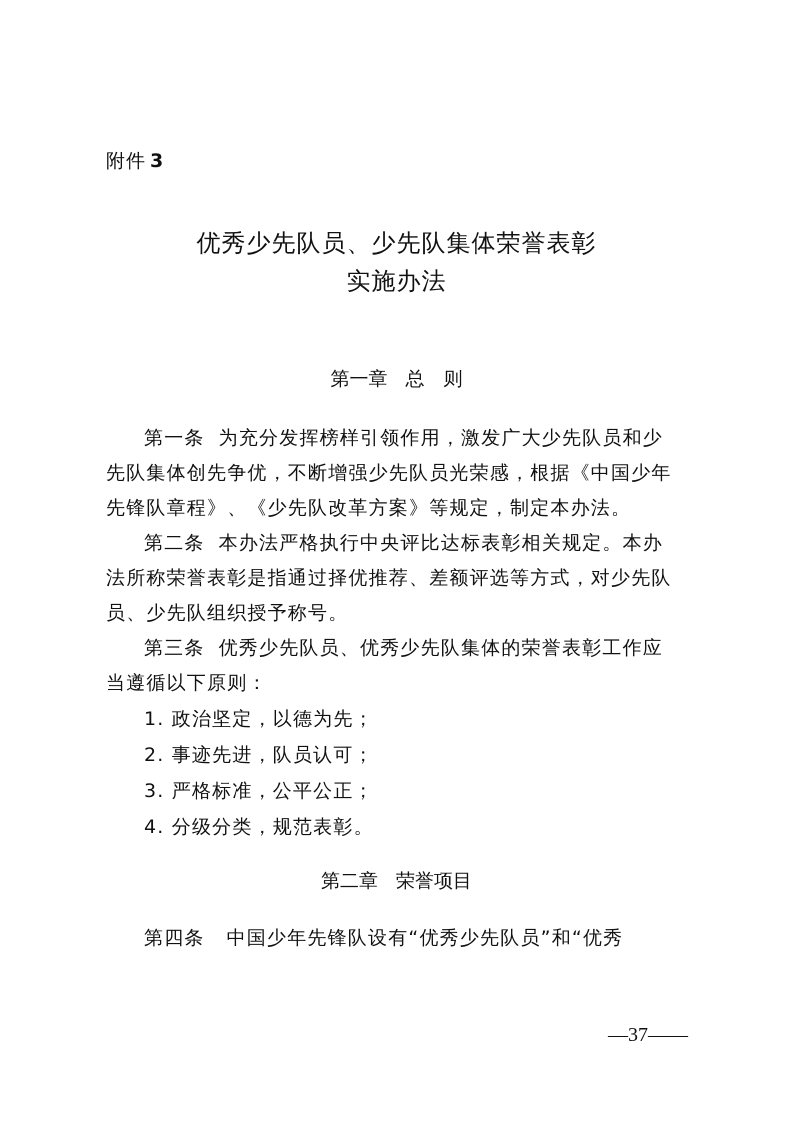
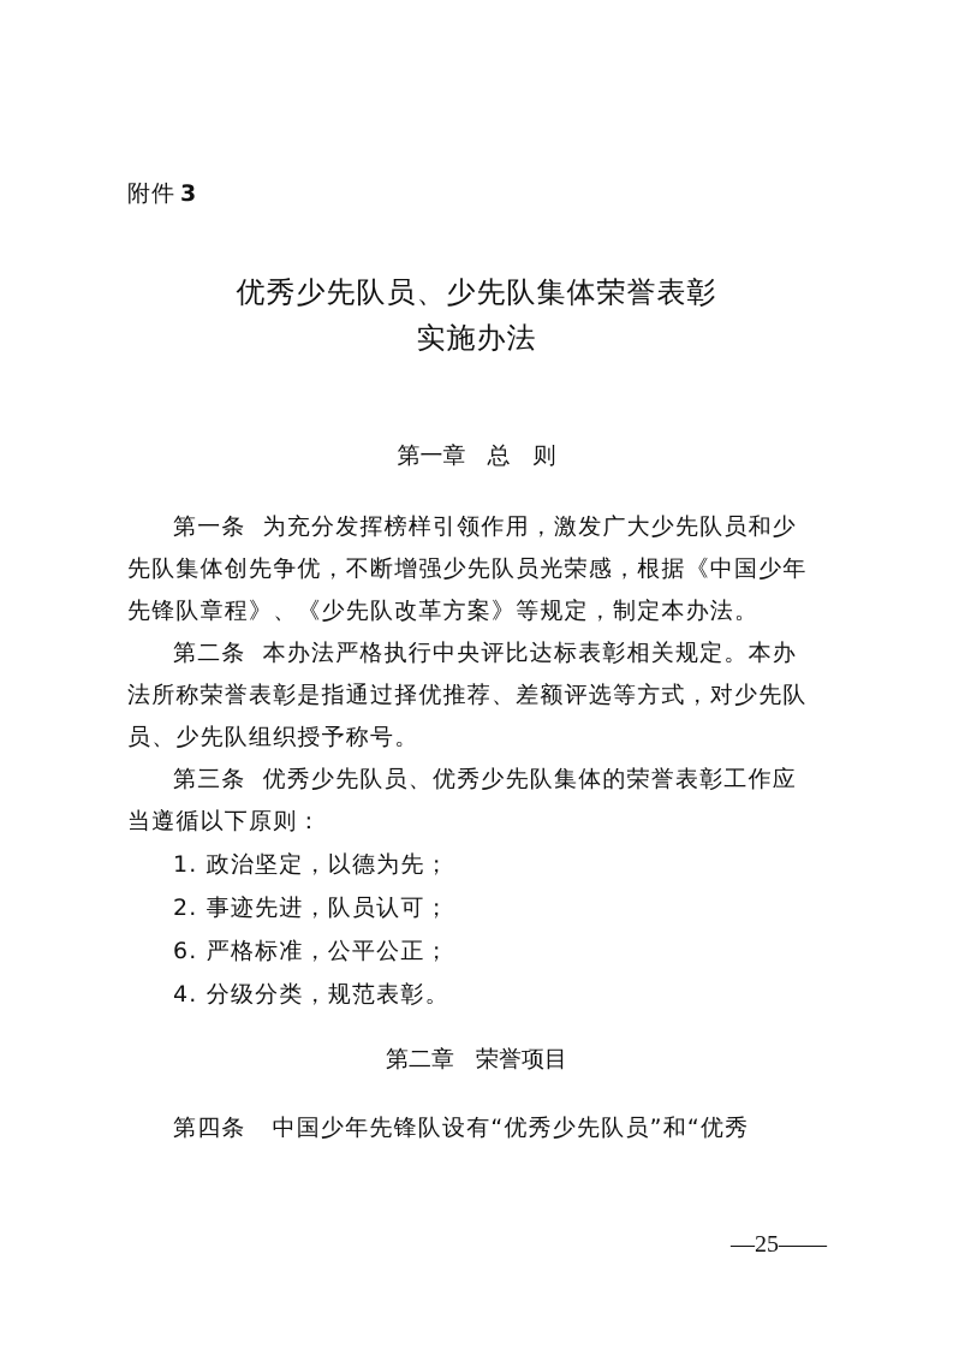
  附件 3
  优秀少先队员、少先队集体荣誉表彰
  实施办法
  第一章 总 则
  第一条 为充分发挥榜样引领作用，激发广大少先队员和少
  先队集体创先争优，不断增强少先队员光荣感，根据《中国少年
  先锋队章程》、《少先队改革方案》等规定，制定本办法。
  第二条 本办法严格执行中央评比达标表彰相关规定。本办
  法所称荣誉表彰是指通过择优推荐、差额评选等方式，对少先队
  员、少先队组织授予称号。
  第三条 优秀少先队员、优秀少先队集体的荣誉表彰工作应
  当遵循以下原则：
  1. 政治坚定，以德为先；
  2. 事迹先进，队员认可；
- 3. 严格标准，公平公正；
+ 6. 严格标准，公平公正；
  4. 分级分类，规范表彰。
  第二章 荣誉项目
  第四条 中国少年先锋队设有“优秀少先队员”和“优秀
- —37——
+ —25——
